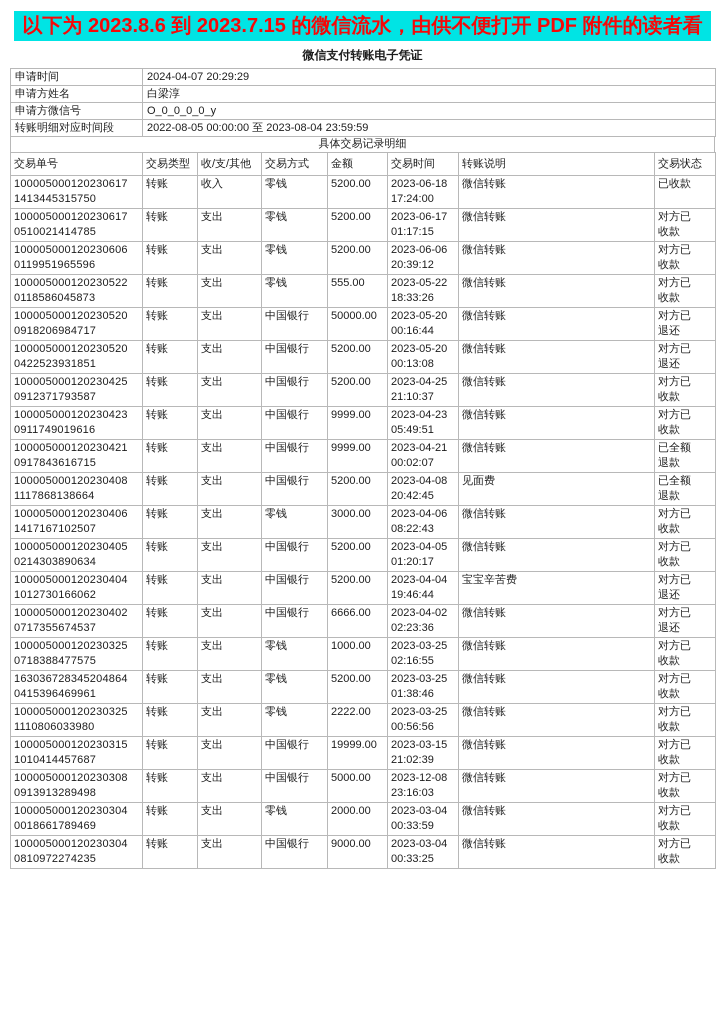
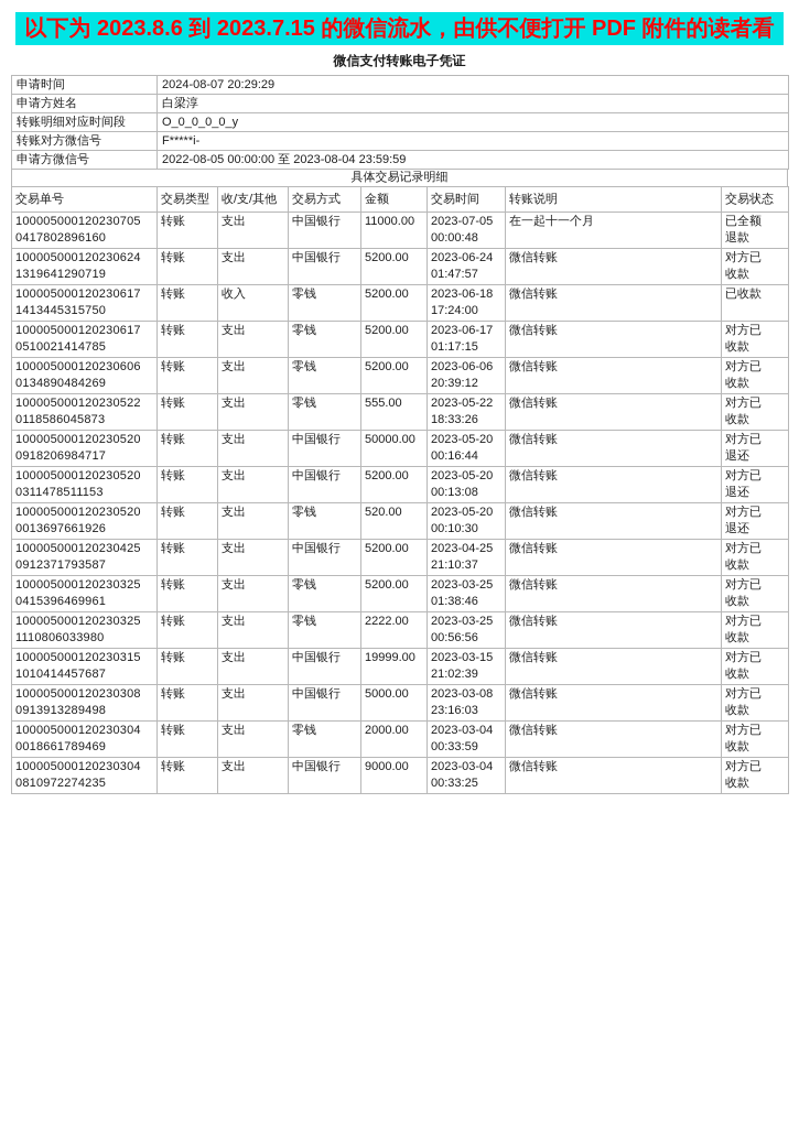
  以下为 2023.8.6 到 2023.7.15 的微信流水，由供不便打开 PDF 附件的读者看
  微信支付转账电子凭证
- 申请时间	2024-04-07 20:29:29
+ 申请时间	2024-08-07 20:29:29
  申请方姓名	白梁淳
- 申请方微信号	O_0_0_0_0_y
+ 转账明细对应时间段	O_0_0_0_0_y
+ 转账对方微信号	F*****i-
- 转账明细对应时间段	2022-08-05 00:00:00 至 2023-08-04 23:59:59
+ 申请方微信号	2022-08-05 00:00:00 至 2023-08-04 23:59:59
  具体交易记录明细
  	交易单号	交易类型	收/支/其他	交易方式	金额	交易时间	转账说明	交易状态
+ 100005000120230705 0417802896160	转账	支出	中国银行	11000.00	2023-07-05 00:00:48	在一起十一个月	已全额退款
+ 100005000120230624 1319641290719	转账	支出	中国银行	5200.00	2023-06-24 01:47:57	微信转账	对方已收款
  100005000120230617 1413445315750	转账	收入	零钱	5200.00	2023-06-18 17:24:00	微信转账	已收款
  100005000120230617 0510021414785	转账	支出	零钱	5200.00	2023-06-17 01:17:15	微信转账	对方已收款
- 100005000120230606 0119951965596	转账	支出	零钱	5200.00	2023-06-06 20:39:12	微信转账	对方已收款
+ 100005000120230606 0134890484269	转账	支出	零钱	5200.00	2023-06-06 20:39:12	微信转账	对方已收款
  100005000120230522 0118586045873	转账	支出	零钱	555.00	2023-05-22 18:33:26	微信转账	对方已收款
  100005000120230520 0918206984717	转账	支出	中国银行	50000.00	2023-05-20 00:16:44	微信转账	对方已退还
- 100005000120230520 0422523931851	转账	支出	中国银行	5200.00	2023-05-20 00:13:08	微信转账	对方已退还
+ 100005000120230520 0311478511153	转账	支出	中国银行	5200.00	2023-05-20 00:13:08	微信转账	对方已退还
+ 100005000120230520 0013697661926	转账	支出	零钱	520.00	2023-05-20 00:10:30	微信转账	对方已退还
  100005000120230425 0912371793587	转账	支出	中国银行	5200.00	2023-04-25 21:10:37	微信转账	对方已收款
- 100005000120230423 0911749019616	转账	支出	中国银行	9999.00	2023-04-23 05:49:51	微信转账	对方已收款
- 100005000120230421 0917843616715	转账	支出	中国银行	9999.00	2023-04-21 00:02:07	微信转账	已全额退款
- 100005000120230408 1117868138664	转账	支出	中国银行	5200.00	2023-04-08 20:42:45	见面费	已全额退款
- 100005000120230406 1417167102507	转账	支出	零钱	3000.00	2023-04-06 08:22:43	微信转账	对方已收款
- 100005000120230405 0214303890634	转账	支出	中国银行	5200.00	2023-04-05 01:20:17	微信转账	对方已收款
- 100005000120230404 1012730166062	转账	支出	中国银行	5200.00	2023-04-04 19:46:44	宝宝辛苦费	对方已退还
- 100005000120230402 0717355674537	转账	支出	中国银行	6666.00	2023-04-02 02:23:36	微信转账	对方已退还
- 100005000120230325 0718388477575	转账	支出	零钱	1000.00	2023-03-25 02:16:55	微信转账	对方已收款
- 163036728345204864 0415396469961	转账	支出	零钱	5200.00	2023-03-25 01:38:46	微信转账	对方已收款
+ 100005000120230325 0415396469961	转账	支出	零钱	5200.00	2023-03-25 01:38:46	微信转账	对方已收款
  100005000120230325 1110806033980	转账	支出	零钱	2222.00	2023-03-25 00:56:56	微信转账	对方已收款
  100005000120230315 1010414457687	转账	支出	中国银行	19999.00	2023-03-15 21:02:39	微信转账	对方已收款
- 100005000120230308 0913913289498	转账	支出	中国银行	5000.00	2023-12-08 23:16:03	微信转账	对方已收款
+ 100005000120230308 0913913289498	转账	支出	中国银行	5000.00	2023-03-08 23:16:03	微信转账	对方已收款
  100005000120230304 0018661789469	转账	支出	零钱	2000.00	2023-03-04 00:33:59	微信转账	对方已收款
  100005000120230304 0810972274235	转账	支出	中国银行	9000.00	2023-03-04 00:33:25	微信转账	对方已收款
